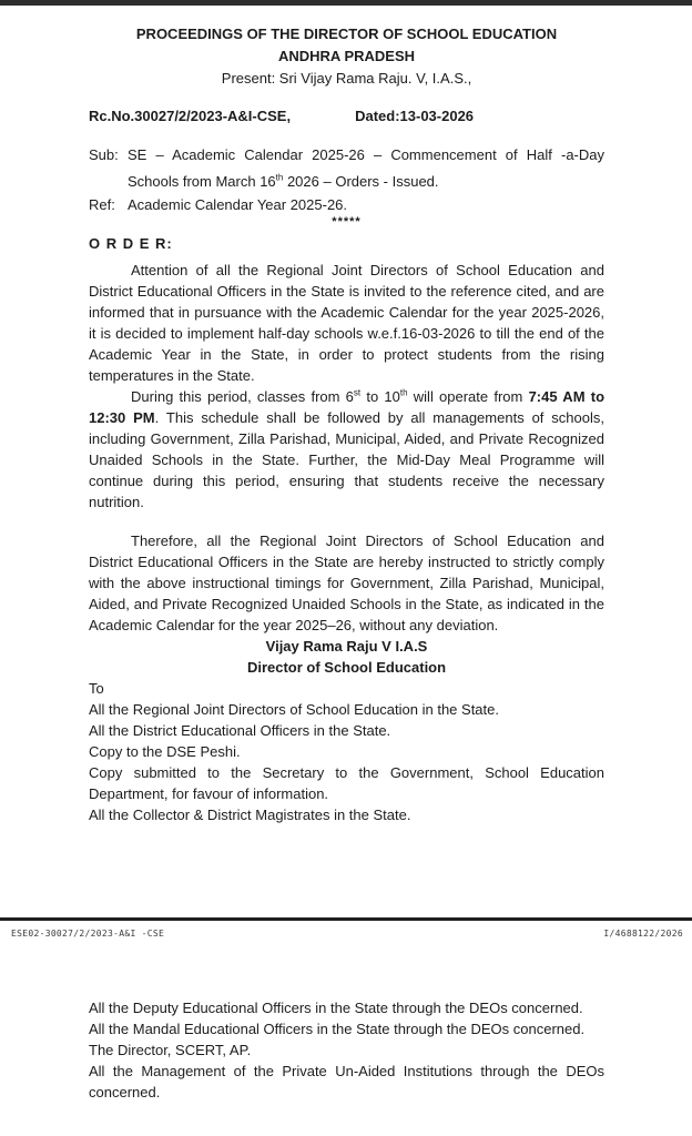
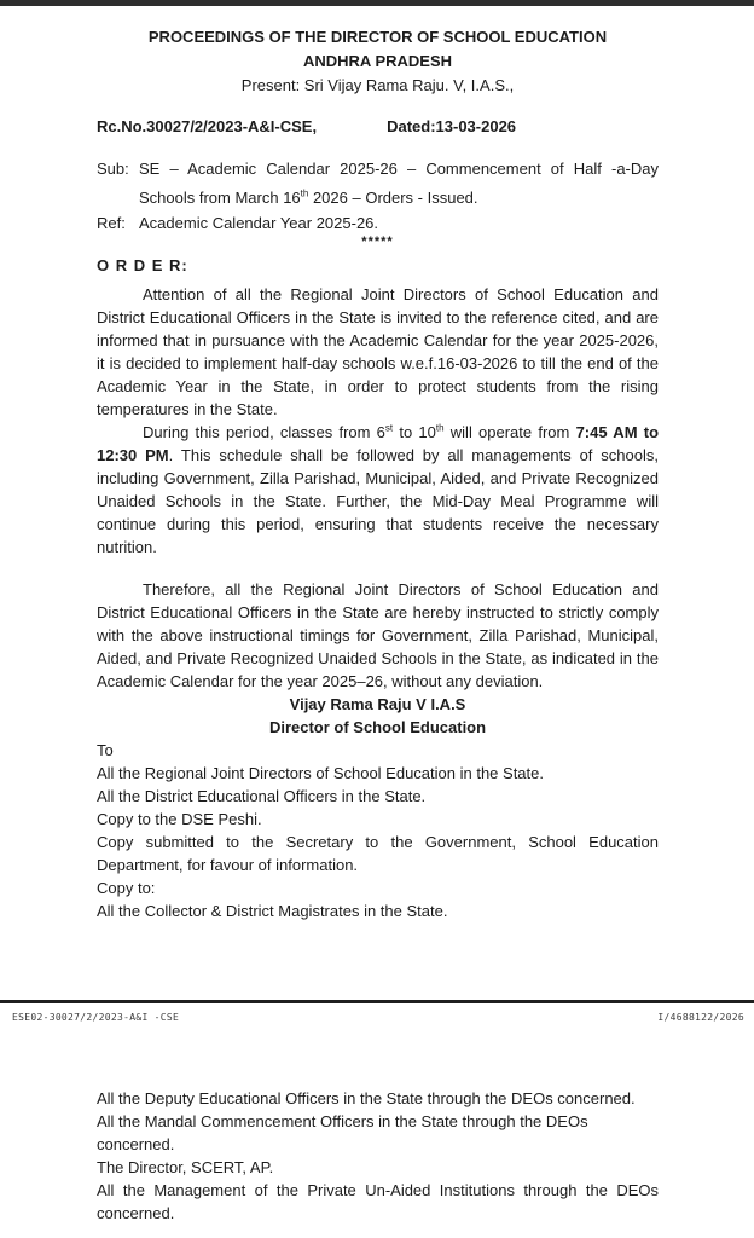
  PROCEEDINGS OF THE DIRECTOR OF SCHOOL EDUCATION
  ANDHRA PRADESH
  Present: Sri Vijay Rama Raju. V, I.A.S.,
  Rc.No.30027/2/2023-A&I-CSE,
  Dated:13-03-2026
  Sub:
  SE – Academic Calendar 2025-26 – Commencement of Half -a-Day
  Schools from March 16th 2026 – Orders - Issued.
  Ref:
  Academic Calendar Year 2025-26.
  *****
  O R D E R:
  Attention of all the Regional Joint Directors of School Education and District Educational Officers in the State is invited to the reference cited, and are informed that in pursuance with the Academic Calendar for the year 2025-2026, it is decided to implement half-day schools w.e.f.16-03-2026 to till the end of the Academic Year in the State, in order to protect students from the rising temperatures in the State.
  During this period, classes from 6st to 10th will operate from 7:45 AM to 12:30 PM. This schedule shall be followed by all managements of schools, including Government, Zilla Parishad, Municipal, Aided, and Private Recognized Unaided Schools in the State. Further, the Mid-Day Meal Programme will continue during this period, ensuring that students receive the necessary nutrition.
  Therefore, all the Regional Joint Directors of School Education and District Educational Officers in the State are hereby instructed to strictly comply with the above instructional timings for Government, Zilla Parishad, Municipal, Aided, and Private Recognized Unaided Schools in the State, as indicated in the Academic Calendar for the year 2025–26, without any deviation.
  Vijay Rama Raju V I.A.S
  Director of School Education
  To
  All the Regional Joint Directors of School Education in the State.
  All the District Educational Officers in the State.
  Copy to the DSE Peshi.
  Copy submitted to the Secretary to the Government, School Education Department, for favour of information.
+ Copy to:
  All the Collector & District Magistrates in the State.
  ESE02-30027/2/2023-A&I -CSE
  I/4688122/2026
  All the Deputy Educational Officers in the State through the DEOs concerned.
- All the Mandal Educational Officers in the State through the DEOs concerned.
+ All the Mandal Commencement Officers in the State through the DEOs concerned.
  The Director, SCERT, AP.
  All the Management of the Private Un-Aided Institutions through the DEOs concerned.
